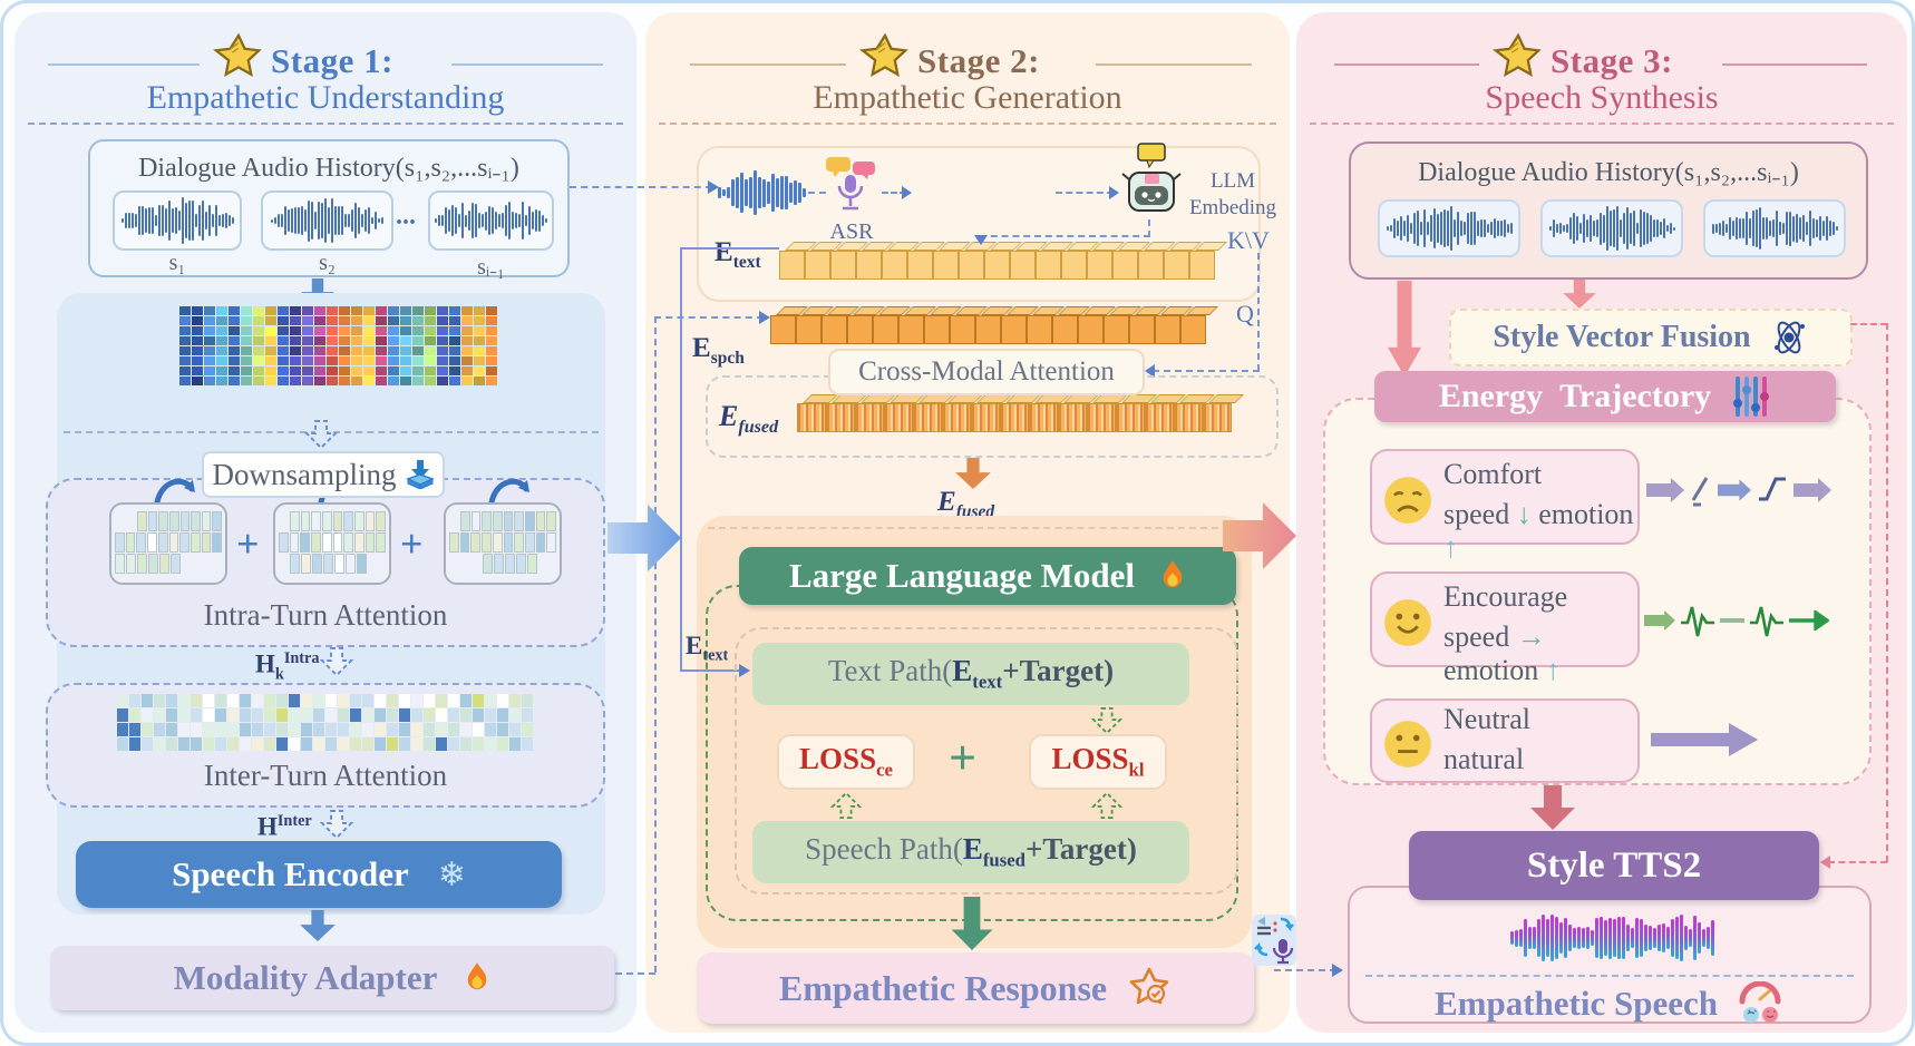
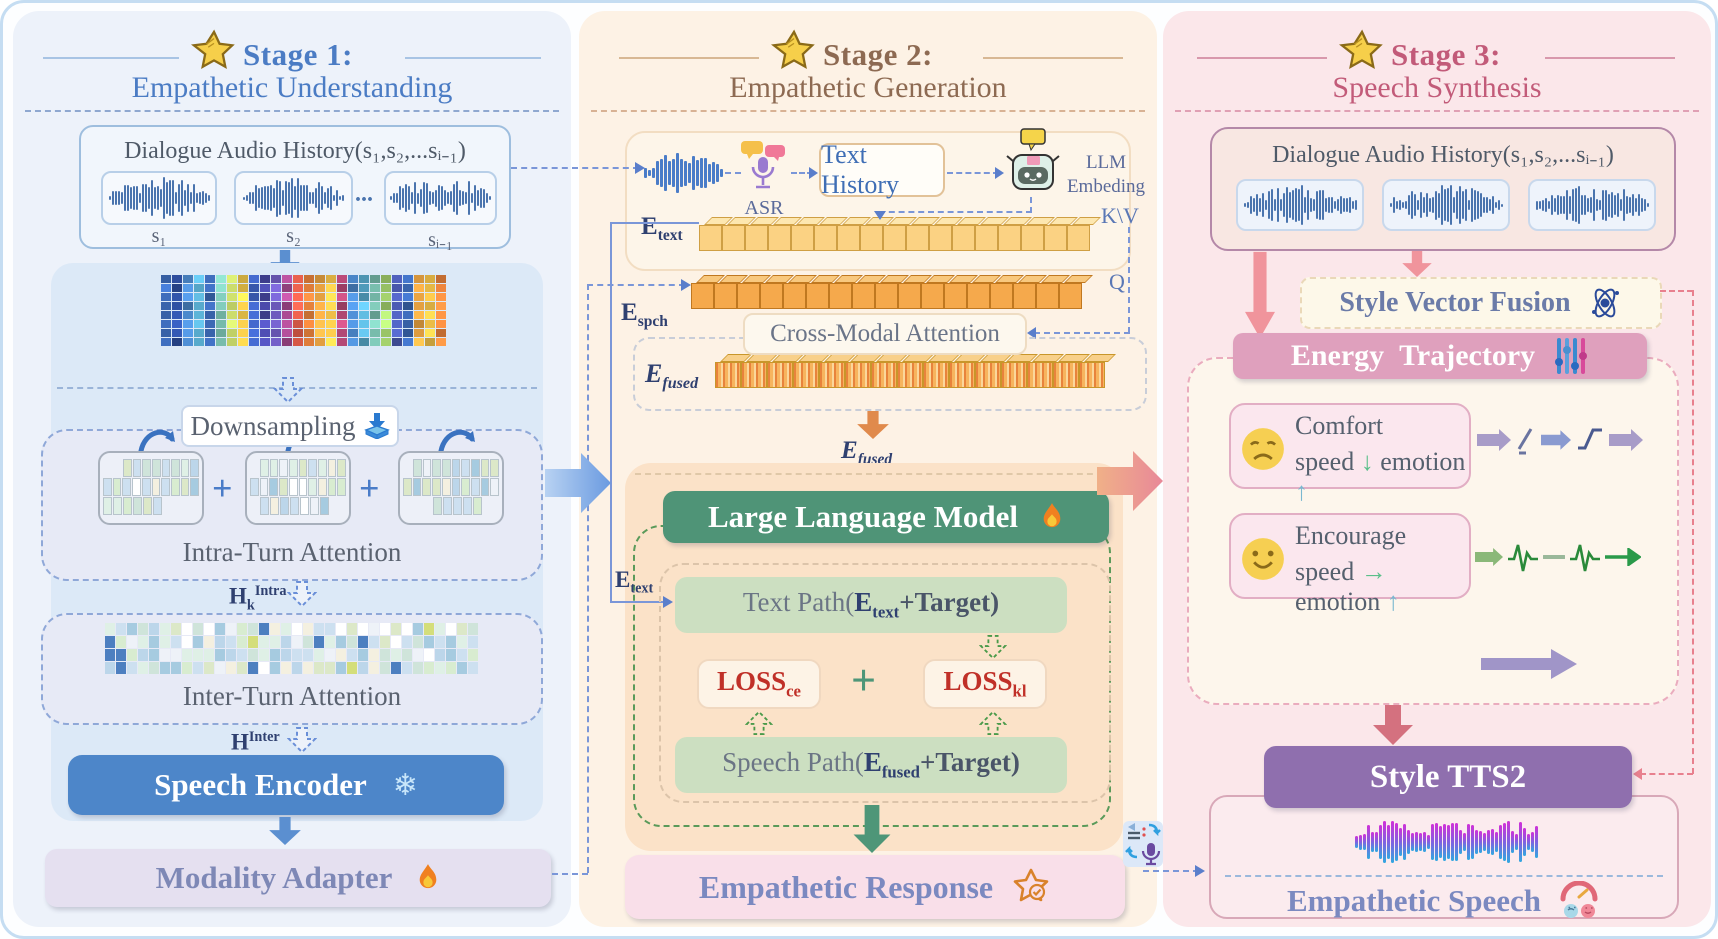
  Stage 1:
  Empathetic Understanding
  Dialogue Audio History(s₁,s₂,...sᵢ₋₁)
  ...
  s₁
  s₂
  sᵢ₋₁
  Downsampling
  +
  +
  Intra-Turn Attention
  HkIntra
  Inter-Turn Attention
  HInter
  Speech Encoder
  ❄
  Modality Adapter
  Stage 2:
  Empathetic Generation
  ASR
+ Text History
  LLM
  Embeding
  Etext
  K\V
  Espch
  Q
  Cross-Modal Attention
  Efused
  Efused
  Large Language Model
  Etext
  Text Path(Etext+Target)
  LOSSce
  +
  LOSSkl
  Speech Path(Efused+Target)
  Empathetic Response
  Stage 3:
  Speech Synthesis
  Dialogue Audio History(s₁,s₂,...sᵢ₋₁)
  Style Vector Fusion
  Energy Trajectory
  Comfort
  speed ↓ emotion ↑
  Encourage
  speed → emotion ↑
- Neutral
- natural
  Style TTS2
  Empathetic Speech
